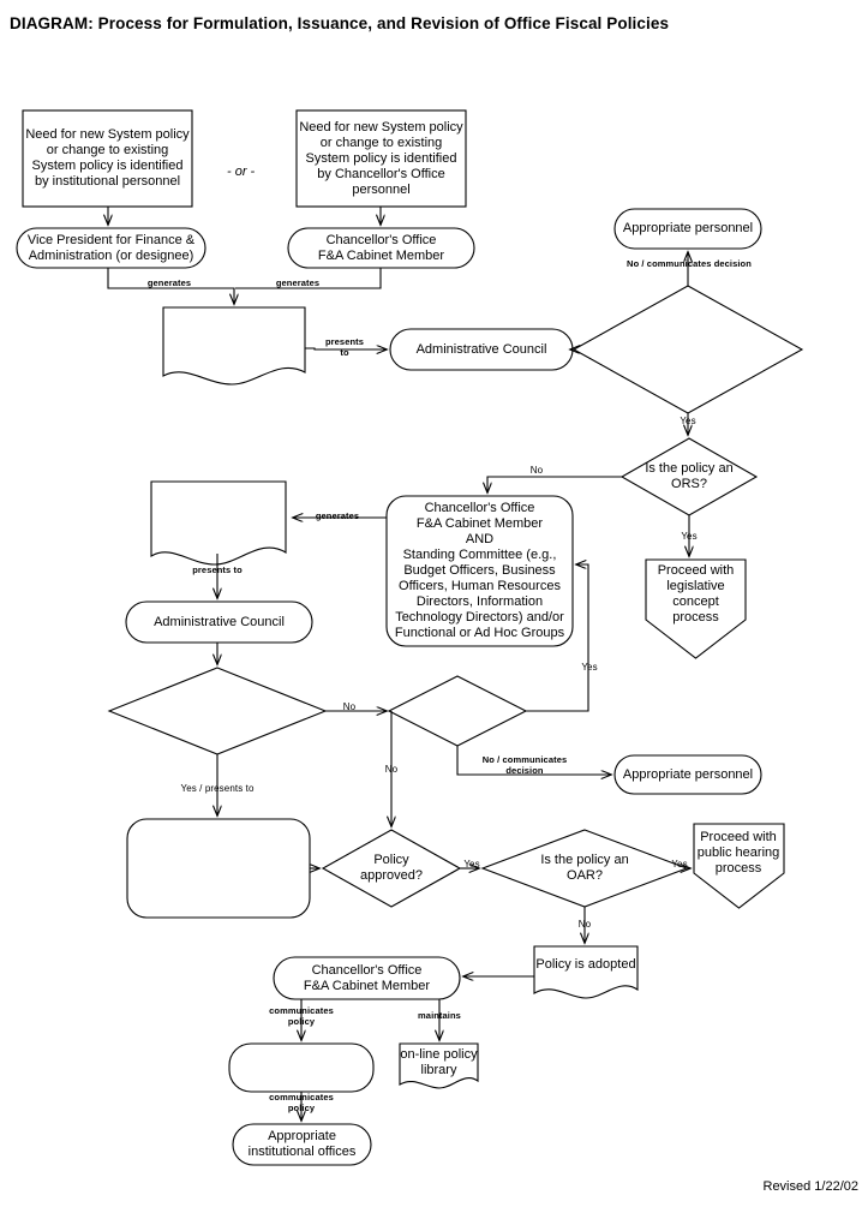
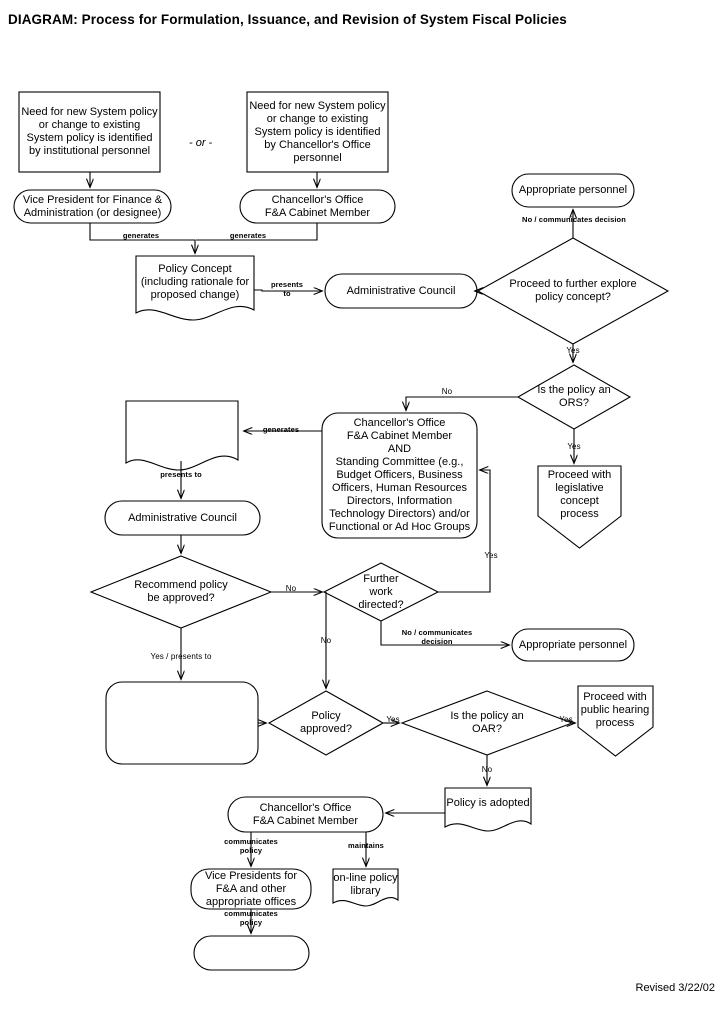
- DIAGRAM: Process for Formulation, Issuance, and Revision of Office Fiscal Policies
+ DIAGRAM: Process for Formulation, Issuance, and Revision of System Fiscal Policies
  Need for new System policy
  or change to existing
  System policy is identified
  by institutional personnel
  Need for new System policy
  or change to existing
  System policy is identified
  by Chancellor's Office
  personnel
  - or -
  Vice President for Finance &
  Administration (or designee)
  Chancellor's Office
  F&A Cabinet Member
+ Policy Concept
+ (including rationale for
+ proposed change)
  Administrative Council
  Appropriate personnel
+ Proceed to further explore
+ policy concept?
  Is the policy an
  ORS?
  Proceed with
  legislative
  concept
  process
  Chancellor's Office
  F&A Cabinet Member
  AND
  Standing Committee (e.g.,
  Budget Officers, Business
  Officers, Human Resources
  Directors, Information
  Technology Directors) and/or
  Functional or Ad Hoc Groups
  Administrative Council
+ Recommend policy
+ be approved?
+ Further
+ work
+ directed?
  Appropriate personnel
  Policy
  approved?
  Is the policy an
  OAR?
  Proceed with
  public hearing
  process
  Policy is adopted
  Chancellor's Office
  F&A Cabinet Member
+ Vice Presidents for
+ F&A and other
+ appropriate offices
  on-line policy
  library
- Appropriate
- institutional offices
  generates
  generates
  presents
  to
  No / communicates decision
  Yes
  No
  Yes
  generates
  presents to
  No
  Yes / presents to
  Yes
  No / communicates
  decision
  No
  Yes
  Yes
  No
  communicates
  policy
  maintains
  communicates
  policy
- Revised 1/22/02
+ Revised 3/22/02
